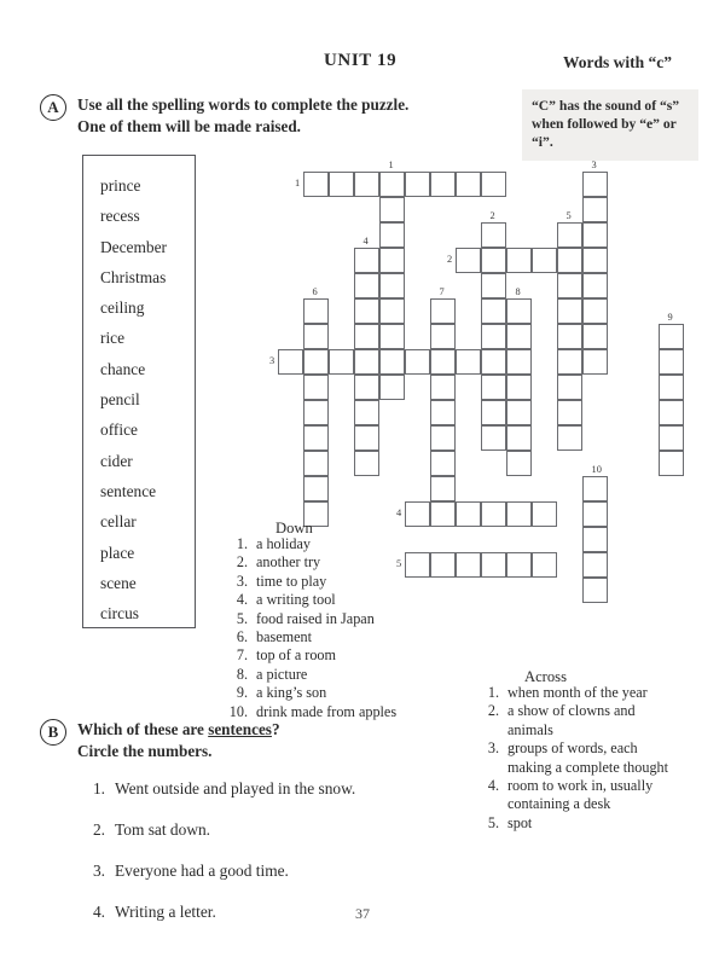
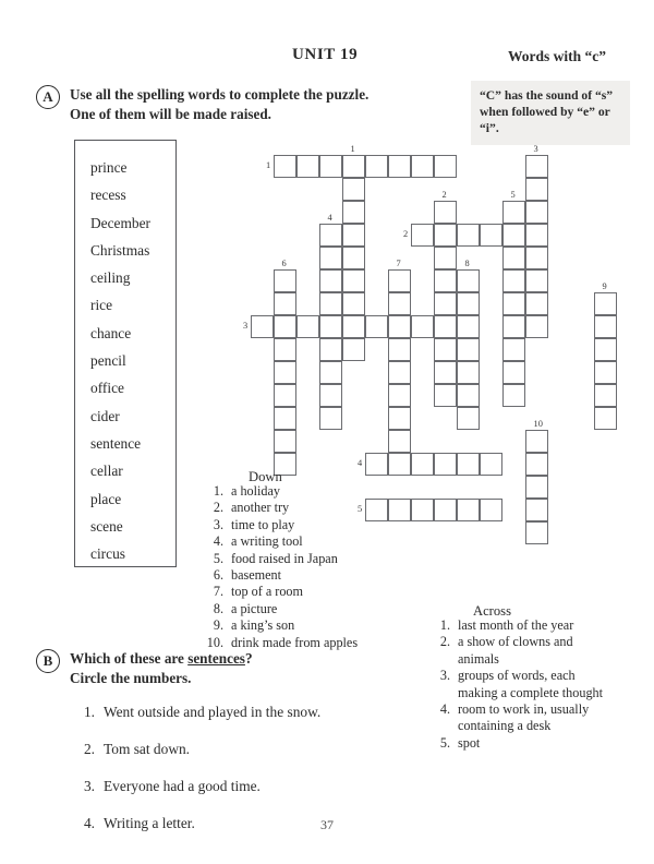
  UNIT 19
  Words with “c”
  A
  Use all the spelling words to complete the puzzle.
  One of them will be made raised.
  “C” has the sound of “s” when followed by “e” or “i”.
  prince
  recess
  December
  Christmas
  ceiling
  rice
  chance
  pencil
  office
  cider
  sentence
  cellar
  place
  scene
  circus
  1
  2
  3
  4
  5
  1
  3
  2
  5
  4
  6
  7
  8
  9
  10
  Down
  1.
  a holiday
  2.
  another try
  3.
  time to play
  4.
  a writing tool
  5.
  food raised in Japan
  6.
  basement
  7.
  top of a room
  8.
  a picture
  9.
  a king’s son
  10.
  drink made from apples
  Across
  1.
- when month of the year
+ last month of the year
  2.
  a show of clowns and animals
  3.
  groups of words, each making a complete thought
  4.
  room to work in, usually containing a desk
  5.
  spot
  B
  Which of these are sentences?
  Circle the numbers.
  1.
  Went outside and played in the snow.
  2.
  Tom sat down.
  3.
  Everyone had a good time.
  4.
  Writing a letter.
  37
